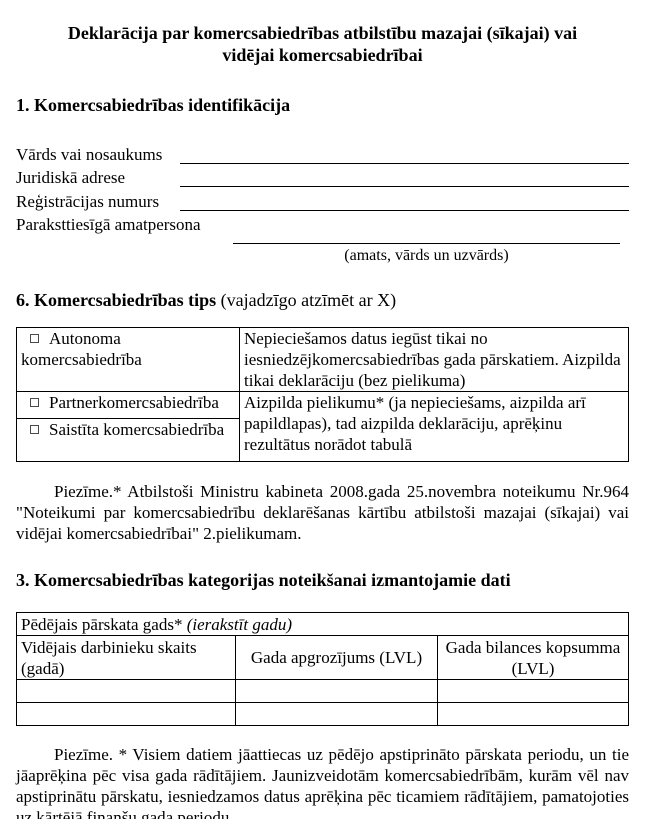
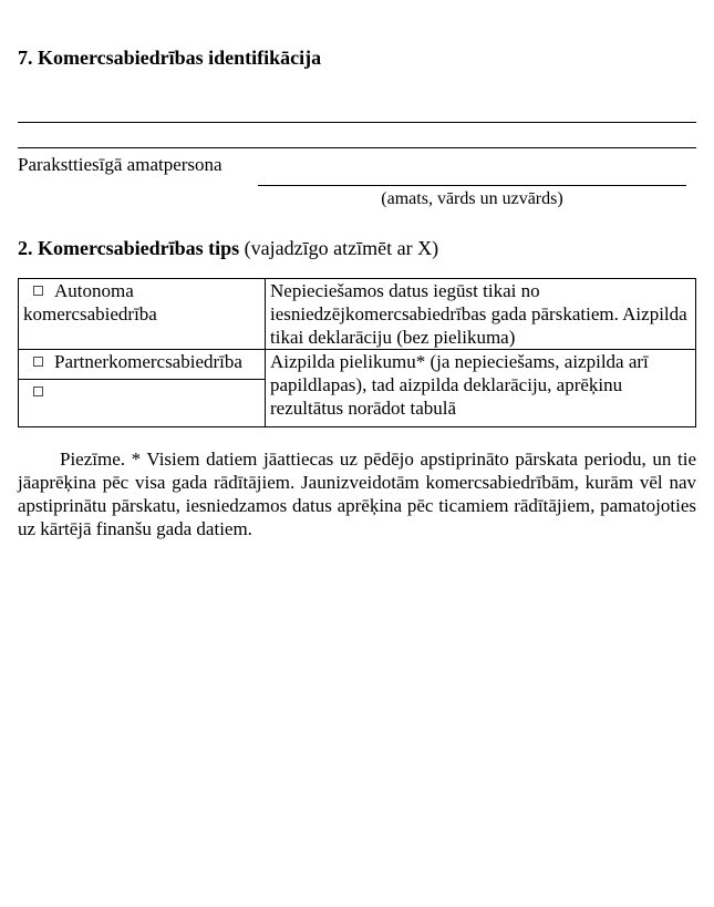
- Deklarācija par komercsabiedrības atbilstību mazajai (sīkajai) vai
- vidējai komercsabiedrībai
- 1. Komercsabiedrības identifikācija
+ 7. Komercsabiedrības identifikācija
- Vārds vai nosaukums
- Juridiskā adrese
- Reģistrācijas numurs
  Paraksttiesīgā amatpersona
  (amats, vārds un uzvārds)
- 6. Komercsabiedrības tips (vajadzīgo atzīmēt ar X)
+ 2. Komercsabiedrības tips (vajadzīgo atzīmēt ar X)
  Autonoma komercsabiedrība	Nepieciešamos datus iegūst tikai no iesniedzējkomercsabiedrības gada pārskatiem. Aizpilda tikai deklarāciju (bez pielikuma)
  Partnerkomercsabiedrība	Aizpilda pielikumu* (ja nepieciešams, aizpilda arī papildlapas), tad aizpilda deklarāciju, aprēķinu rezultātus norādot tabulā
- Saistīta komercsabiedrība
- Piezīme.* Atbilstoši Ministru kabineta 2008.gada 25.novembra noteikumu Nr.964 "Noteikumi par komercsabiedrību deklarēšanas kārtību atbilstoši mazajai (sīkajai) vai vidējai komercsabiedrībai" 2.pielikumam.
- 3. Komercsabiedrības kategorijas noteikšanai izmantojamie dati
- Pēdējais pārskata gads* (ierakstīt gadu)
- Vidējais darbinieku skaits (gadā)	Gada apgrozījums (LVL)	Gada bilances kopsumma (LVL)
- Piezīme. * Visiem datiem jāattiecas uz pēdējo apstiprināto pārskata periodu, un tie jāaprēķina pēc visa gada rādītājiem. Jaunizveidotām komercsabiedrībām, kurām vēl nav apstiprinātu pārskatu, iesniedzamos datus aprēķina pēc ticamiem rādītājiem, pamatojoties uz kārtējā finanšu gada periodu.
+ Piezīme. * Visiem datiem jāattiecas uz pēdējo apstiprināto pārskata periodu, un tie jāaprēķina pēc visa gada rādītājiem. Jaunizveidotām komercsabiedrībām, kurām vēl nav apstiprinātu pārskatu, iesniedzamos datus aprēķina pēc ticamiem rādītājiem, pamatojoties uz kārtējā finanšu gada datiem.
